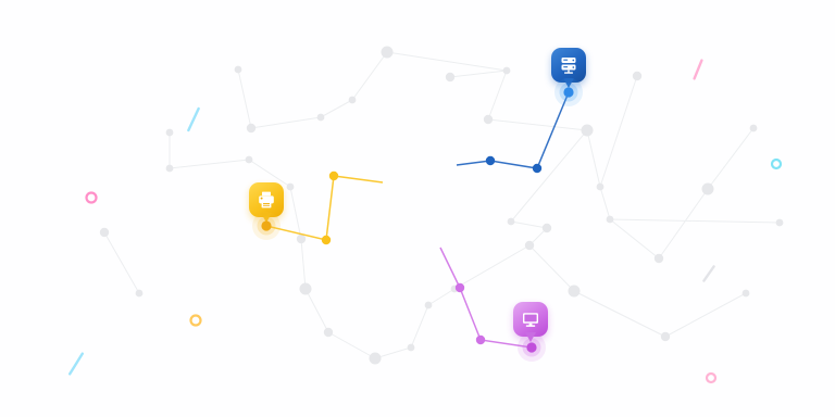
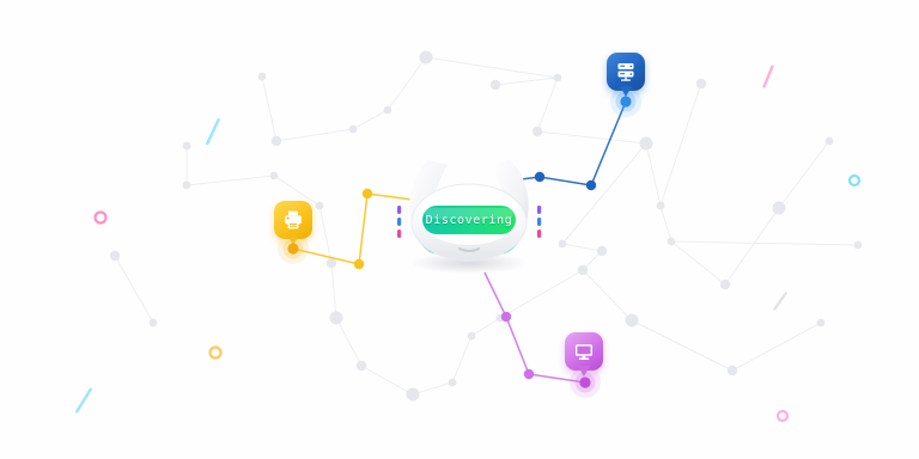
+ Discovering
